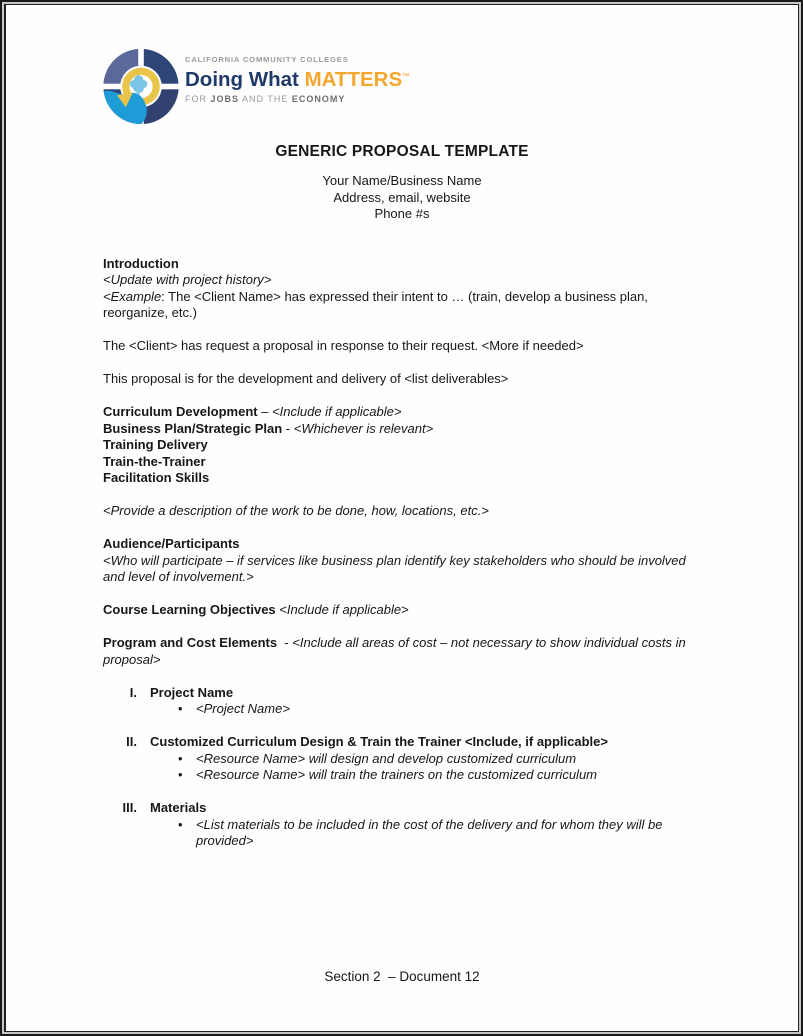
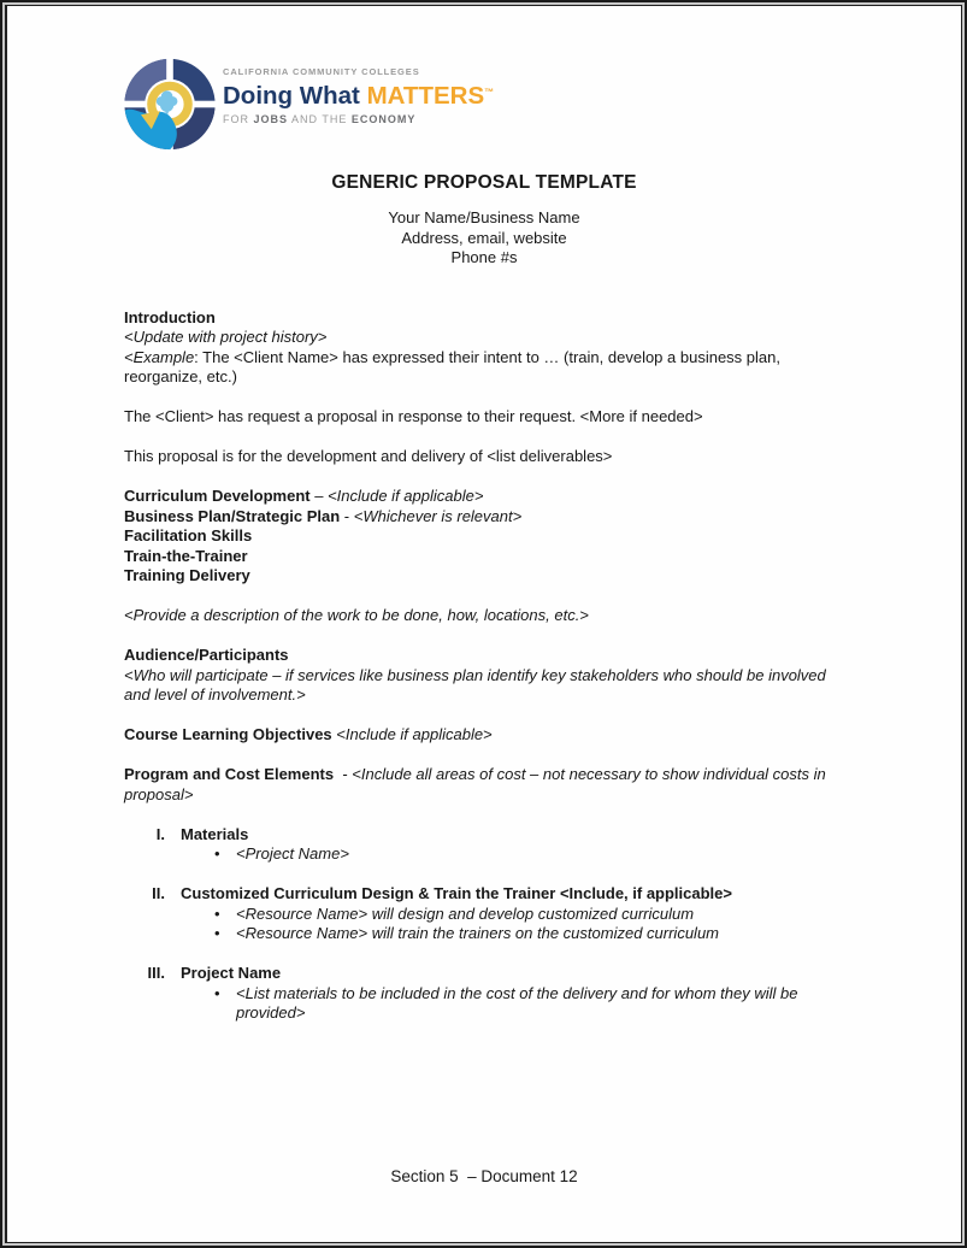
  CALIFORNIA COMMUNITY COLLEGES
  Doing What MATTERS™
  FOR JOBS AND THE ECONOMY
  GENERIC PROPOSAL TEMPLATE
  Your Name/Business Name
  Address, email, website
  Phone #s
  Introduction
  <Update with project history>
  <Example: The <Client Name> has expressed their intent to … (train, develop a business plan, reorganize, etc.)
  The <Client> has request a proposal in response to their request. <More if needed>
  This proposal is for the development and delivery of <list deliverables>
  Curriculum Development – <Include if applicable>
  Business Plan/Strategic Plan - <Whichever is relevant>
- Training Delivery
+ Facilitation Skills
  Train-the-Trainer
- Facilitation Skills
+ Training Delivery
  <Provide a description of the work to be done, how, locations, etc.>
  Audience/Participants
  <Who will participate – if services like business plan identify key stakeholders who should be involved and level of involvement.>
  Course Learning Objectives <Include if applicable>
  Program and Cost Elements - <Include all areas of cost – not necessary to show individual costs in proposal>
  I.
- Project Name
+ Materials
  •
  <Project Name>
  II.
  Customized Curriculum Design & Train the Trainer <Include, if applicable>
  •
  <Resource Name> will design and develop customized curriculum
  •
  <Resource Name> will train the trainers on the customized curriculum
  III.
- Materials
+ Project Name
  •
  <List materials to be included in the cost of the delivery and for whom they will be provided>
- Section 2 – Document 12
+ Section 5 – Document 12
